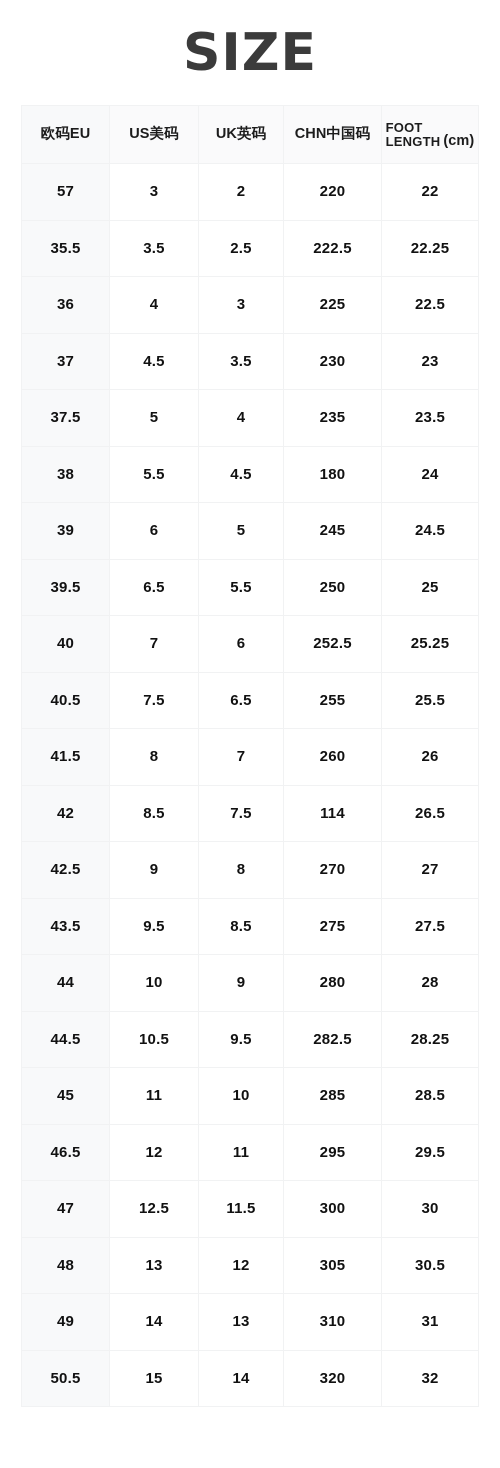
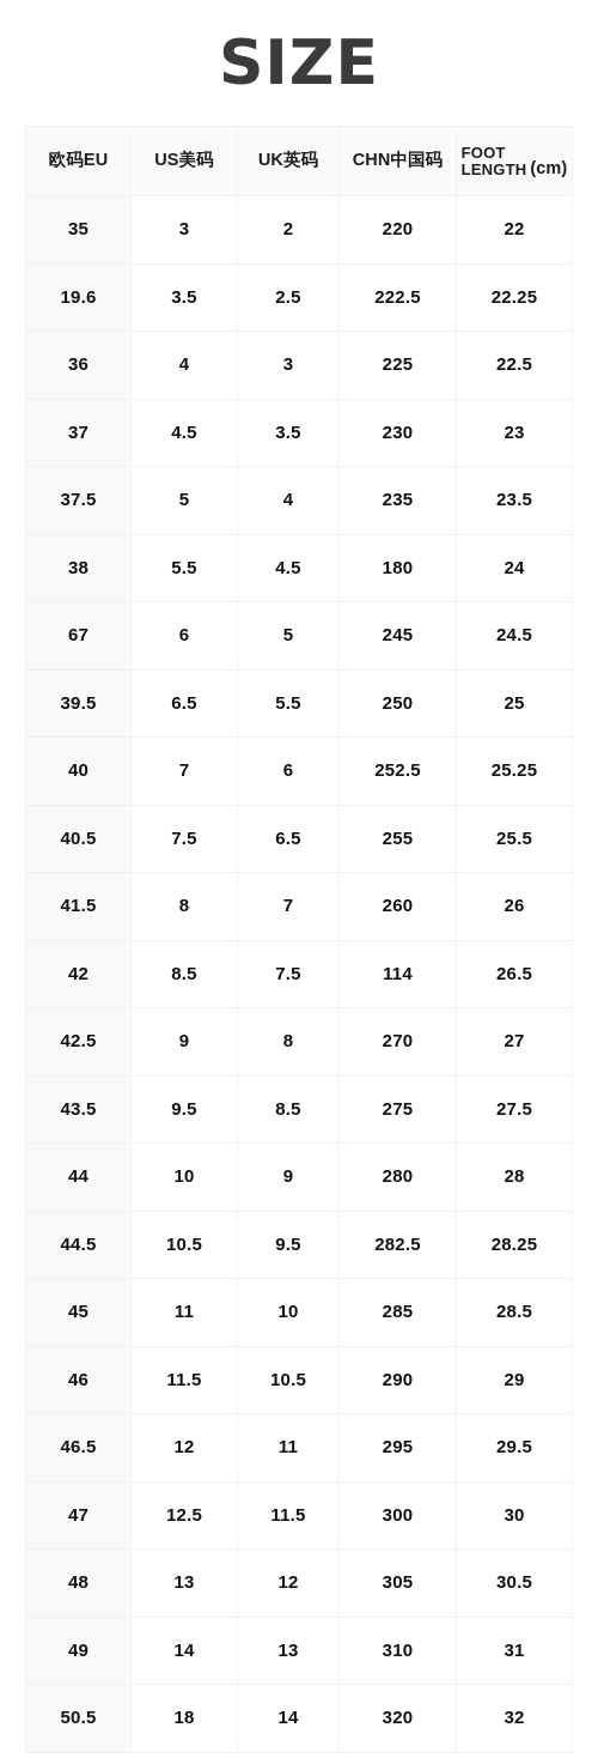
  SIZE
  欧码EU	US美码	UK英码	CHN中国码	FOOT LENGTH (cm)
- 57	3	2	220	22
+ 35	3	2	220	22
- 35.5	3.5	2.5	222.5	22.25
+ 19.6	3.5	2.5	222.5	22.25
  36	4	3	225	22.5
  37	4.5	3.5	230	23
  37.5	5	4	235	23.5
  38	5.5	4.5	180	24
- 39	6	5	245	24.5
+ 67	6	5	245	24.5
  39.5	6.5	5.5	250	25
  40	7	6	252.5	25.25
  40.5	7.5	6.5	255	25.5
  41.5	8	7	260	26
  42	8.5	7.5	114	26.5
  42.5	9	8	270	27
  43.5	9.5	8.5	275	27.5
  44	10	9	280	28
  44.5	10.5	9.5	282.5	28.25
  45	11	10	285	28.5
+ 46	11.5	10.5	290	29
  46.5	12	11	295	29.5
  47	12.5	11.5	300	30
  48	13	12	305	30.5
  49	14	13	310	31
- 50.5	15	14	320	32
+ 50.5	18	14	320	32
